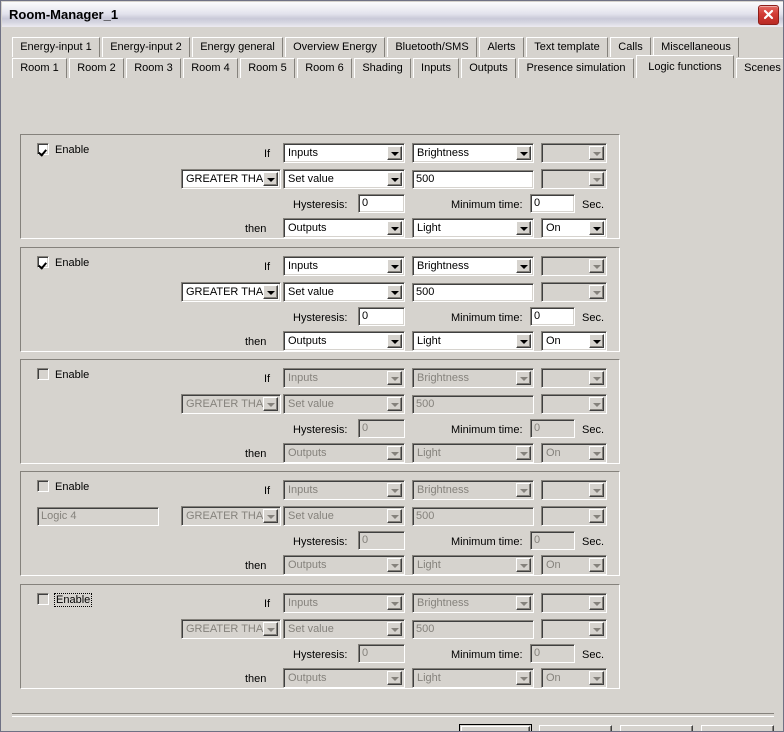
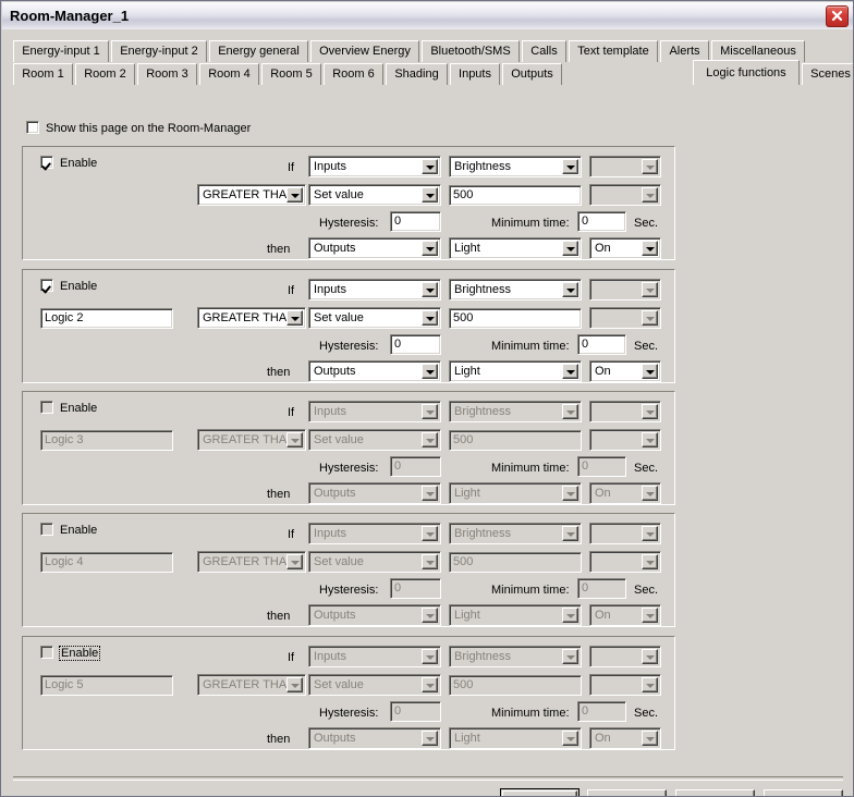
  Room-Manager_1
  Energy-input 1
  Energy-input 2
  Energy general
  Overview Energy
  Bluetooth/SMS
- Alerts
+ Calls
  Text template
- Calls
+ Alerts
  Miscellaneous
  Room 1
  Room 2
  Room 3
  Room 4
  Room 5
  Room 6
  Shading
  Inputs
  Outputs
- Presence simulation
  Logic functions
  Scenes
+ Show this page on the Room-Manager
  Enable
  If
  Inputs
  Brightness
  GREATER THA
  Set value
  500
  Hysteresis:
  0
  Minimum time:
  0
  Sec.
  then
  Outputs
  Light
  On
  Enable
  If
  Inputs
  Brightness
+ Logic 2
  GREATER THA
  Set value
  500
  Hysteresis:
  0
  Minimum time:
  0
  Sec.
  then
  Outputs
  Light
  On
  Enable
  If
  Inputs
  Brightness
+ Logic 3
  GREATER THA
  Set value
  500
  Hysteresis:
  0
  Minimum time:
  0
  Sec.
  then
  Outputs
  Light
  On
  Enable
  If
  Inputs
  Brightness
  Logic 4
  GREATER THA
  Set value
  500
  Hysteresis:
  0
  Minimum time:
  0
  Sec.
  then
  Outputs
  Light
  On
  Enable
  If
  Inputs
  Brightness
+ Logic 5
  GREATER THA
  Set value
  500
  Hysteresis:
  0
  Minimum time:
  0
  Sec.
  then
  Outputs
  Light
  On
